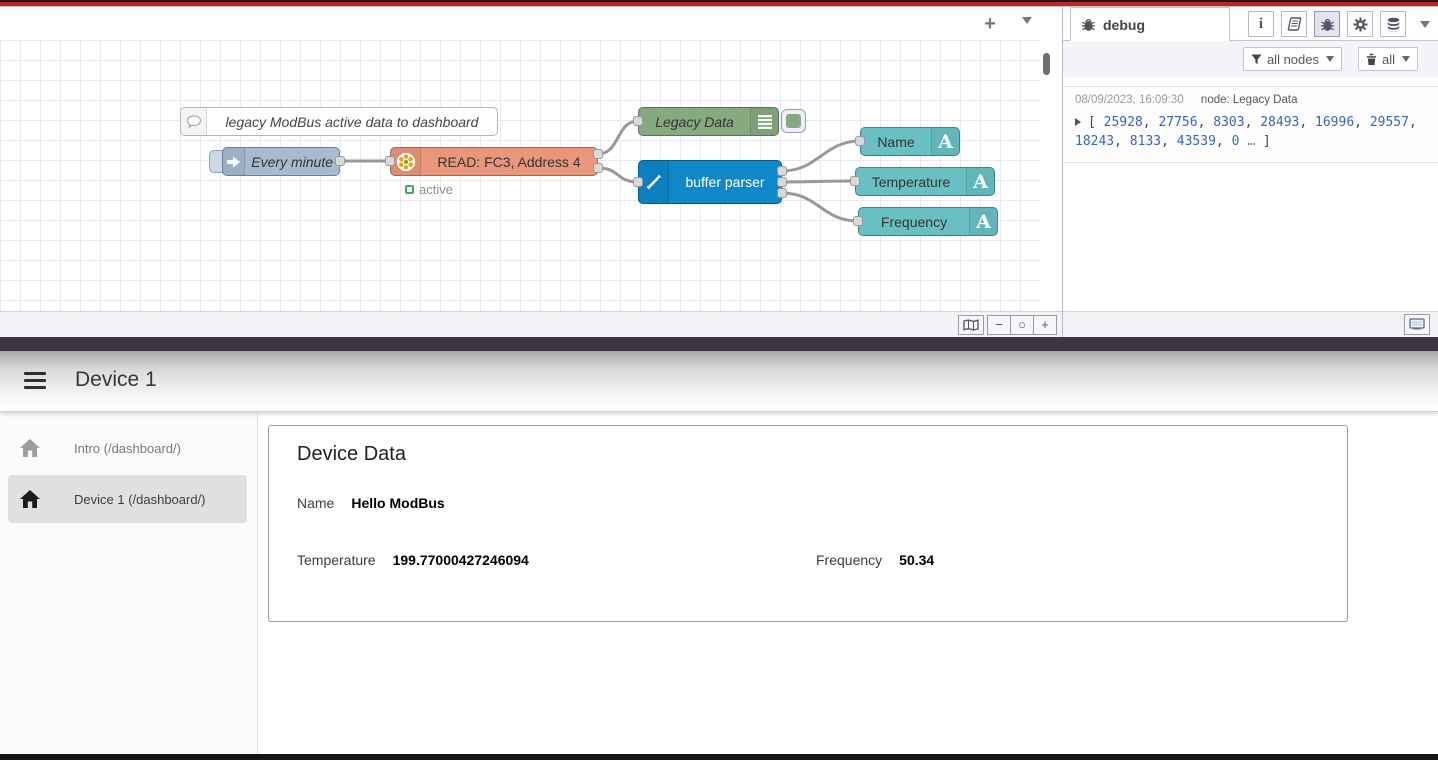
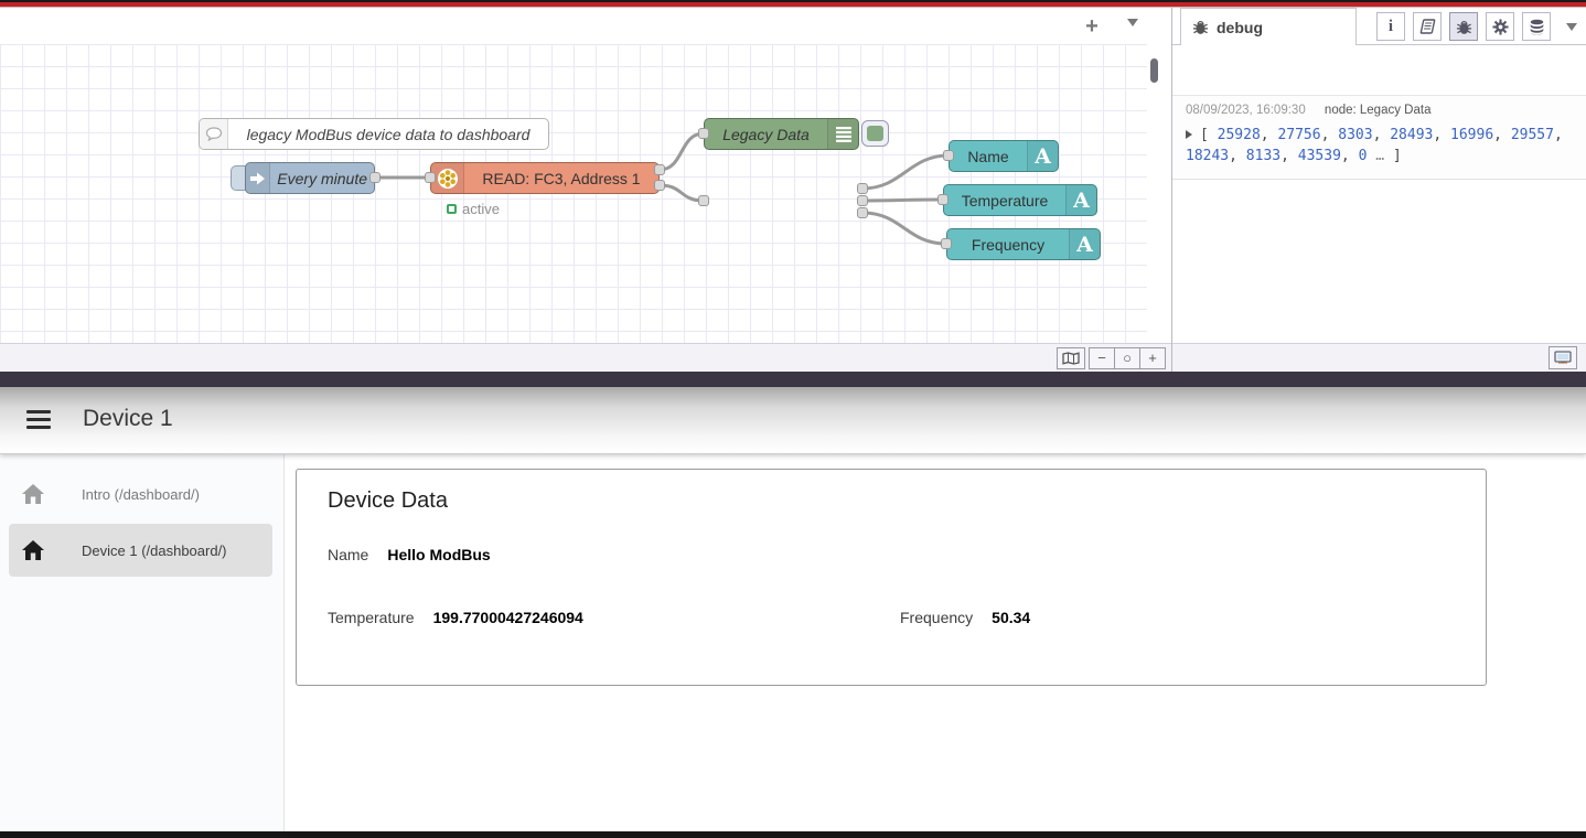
  +
- legacy ModBus active data to dashboard
+ legacy ModBus device data to dashboard
  Every minute
- READ: FC3, Address 4
+ READ: FC3, Address 1
  active
  Legacy Data
- buffer parser
  Name
  A
  Temperature
  A
  Frequency
  A
  −
  ○
  +
  debug
  i
- all nodes
- all
  08/09/2023, 16:09:30 node: Legacy Data
  [ 25928, 27756, 8303, 28493, 16996, 29557, 18243, 8133, 43539, 0 … ]
  Device 1
  Intro (/dashboard/)
  Device 1 (/dashboard/)
  Device Data
  Name Hello ModBus
  Temperature 199.77000427246094
  Frequency 50.34
